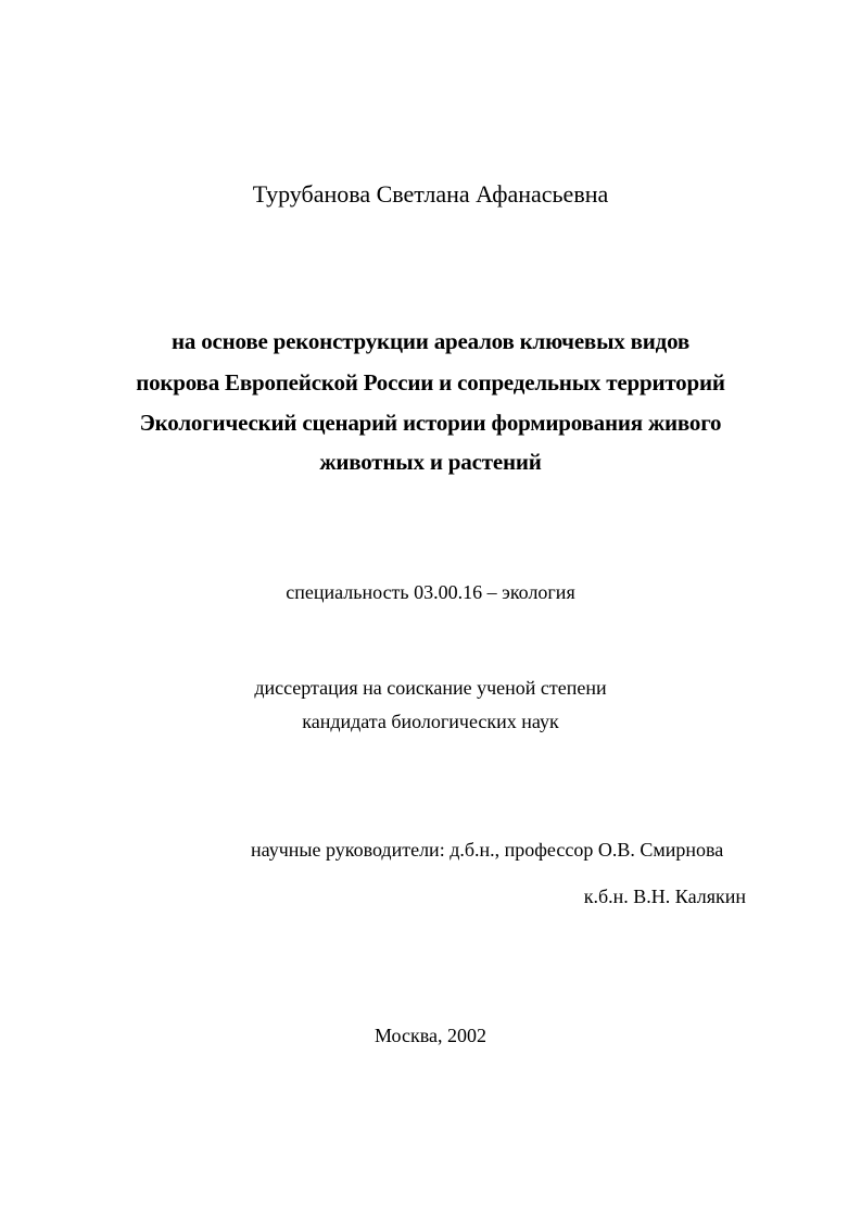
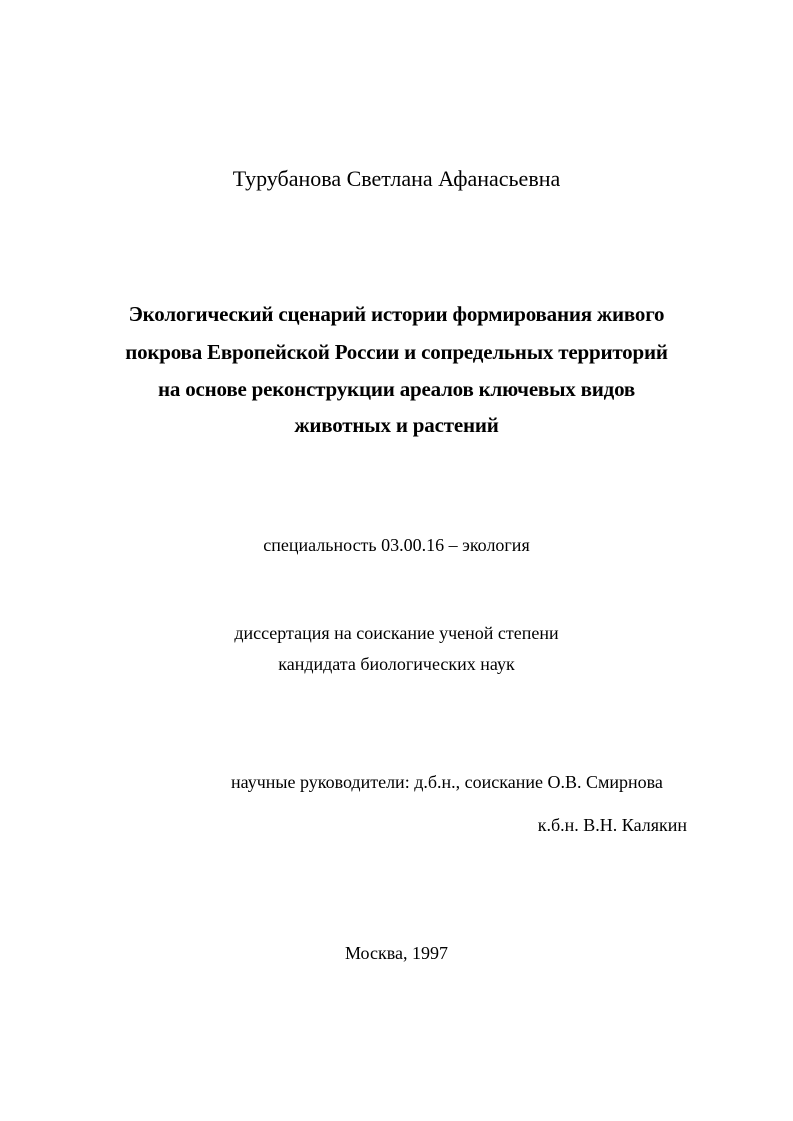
  Турубанова Светлана Афанасьевна
- на основе реконструкции ареалов ключевых видов
+ Экологический сценарий истории формирования живого
  покрова Европейской России и сопредельных территорий
- Экологический сценарий истории формирования живого
+ на основе реконструкции ареалов ключевых видов
  животных и растений
  специальность 03.00.16 – экология
  диссертация на соискание ученой степени
  кандидата биологических наук
- научные руководители: д.б.н., профессор О.В. Смирнова
+ научные руководители: д.б.н., соискание О.В. Смирнова
  к.б.н. В.Н. Калякин
- Москва, 2002
+ Москва, 1997
